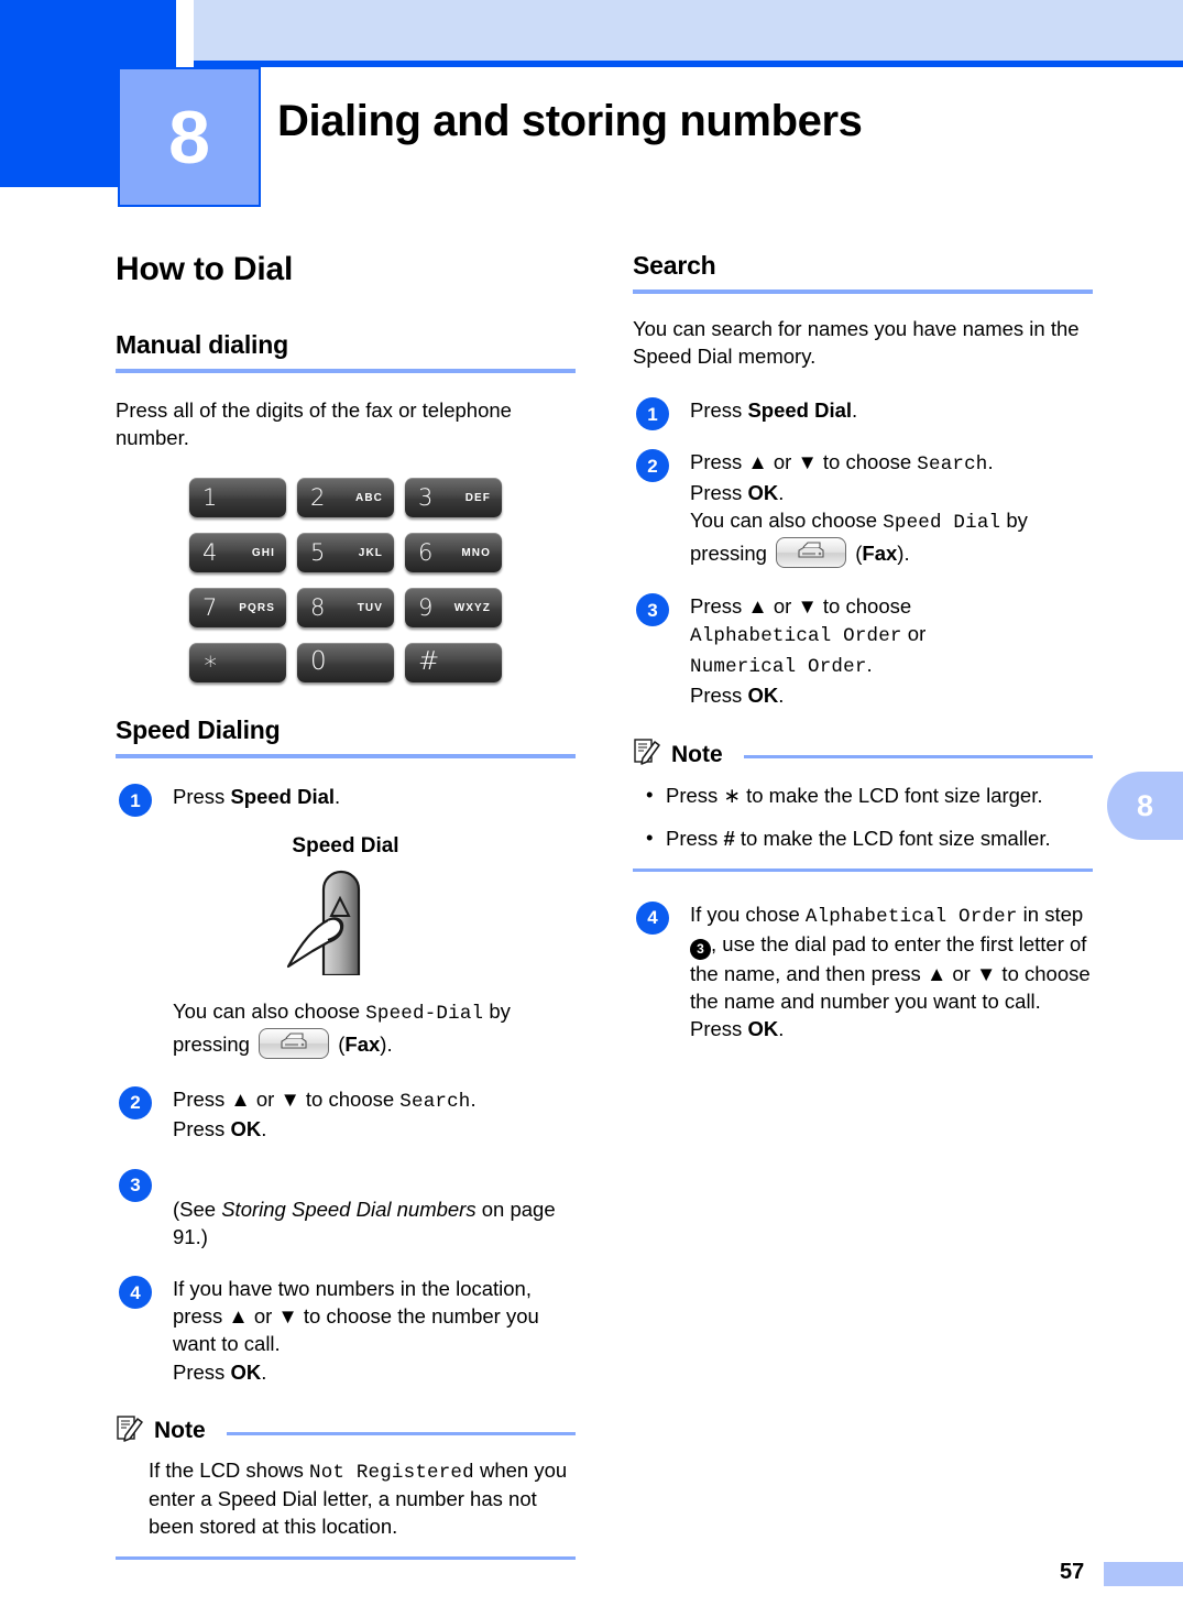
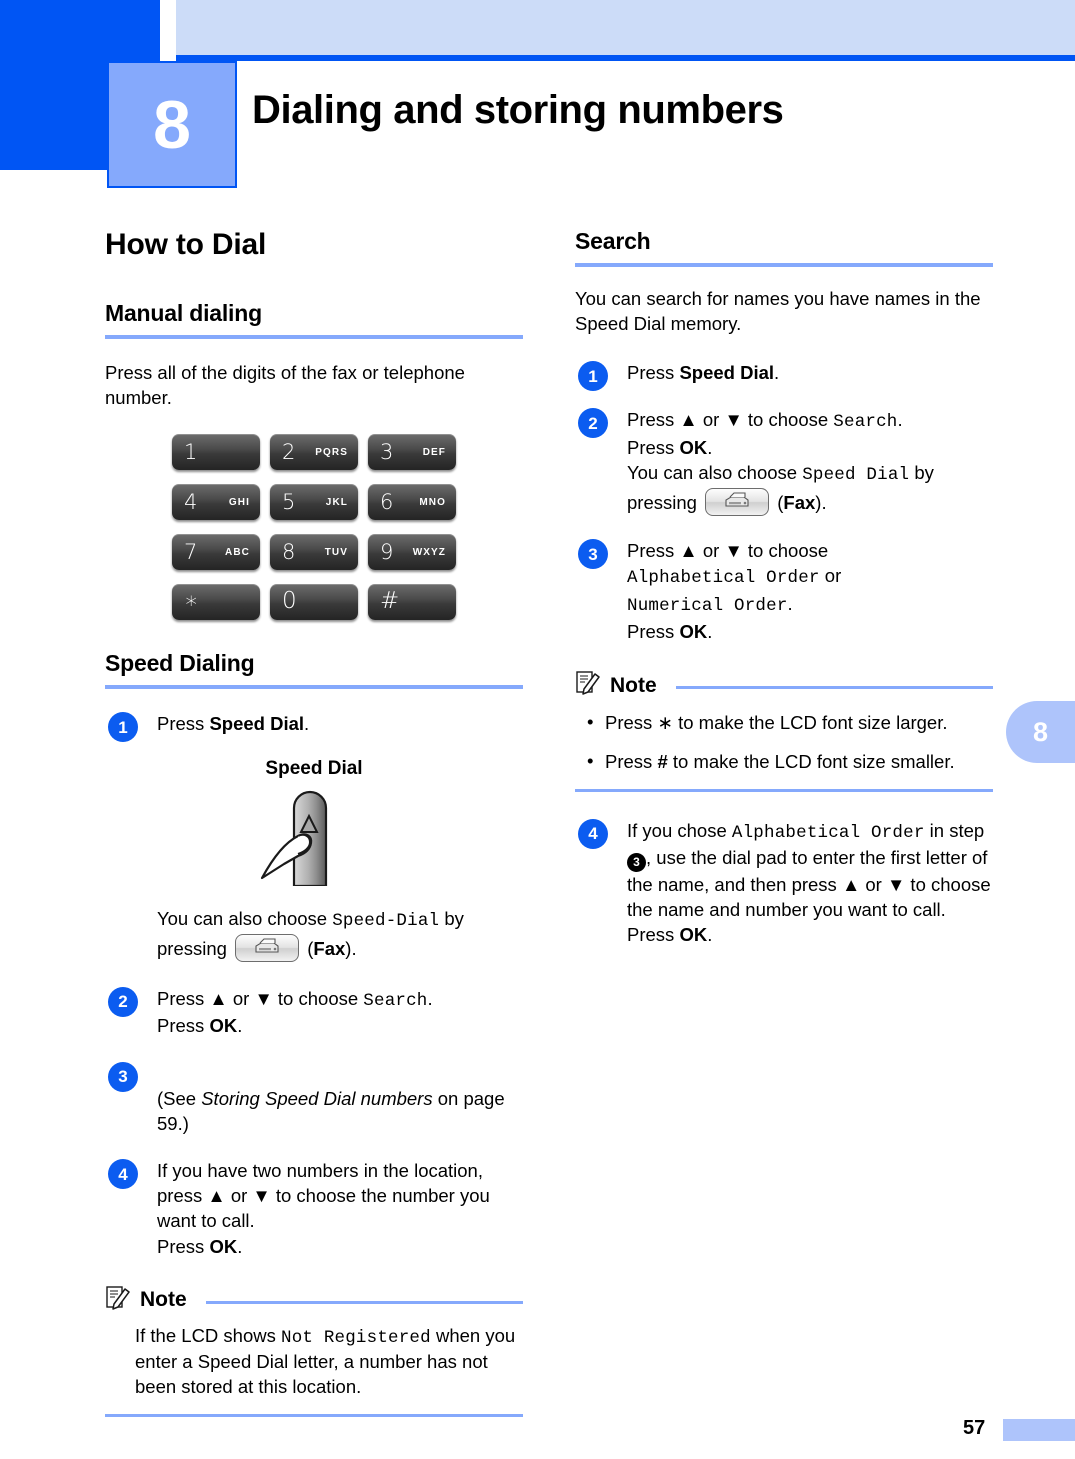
  8
  Dialing and storing numbers
  8
  How to Dial
  Manual dialing
  Press all of the digits of the fax or telephone number.
  1
  2
- ABC
+ PQRS
  3
  DEF
  4
  GHI
  5
  JKL
  6
  MNO
  7
- PQRS
+ ABC
  8
  TUV
  9
  WXYZ
  ∗
  0
  #
  Speed Dialing
  1
  Press Speed Dial.
  Speed Dial
  You can also choose Speed-Dial by pressing (Fax).
  2
  Press ▲ or ▼ to choose Search.
  Press OK.
  3
- (See Storing Speed Dial numbers on page 91.)
+ (See Storing Speed Dial numbers on page 59.)
  4
  If you have two numbers in the location, press ▲ or ▼ to choose the number you want to call.
  Press OK.
  Note
  If the LCD shows Not Registered when you enter a Speed Dial letter, a number has not been stored at this location.
  Search
  You can search for names you have names in the Speed Dial memory.
  1
  Press Speed Dial.
  2
  Press ▲ or ▼ to choose Search.
  Press OK.
  You can also choose Speed Dial by pressing (Fax).
  3
  Press ▲ or ▼ to choose
  Alphabetical Order or
  Numerical Order.
  Press OK.
  Note
  Press ∗ to make the LCD font size larger.
  Press # to make the LCD font size smaller.
  4
  If you chose Alphabetical Order in step 3 , use the dial pad to enter the first letter of the name, and then press ▲ or ▼ to choose the name and number you want to call.
  Press OK.
  57
